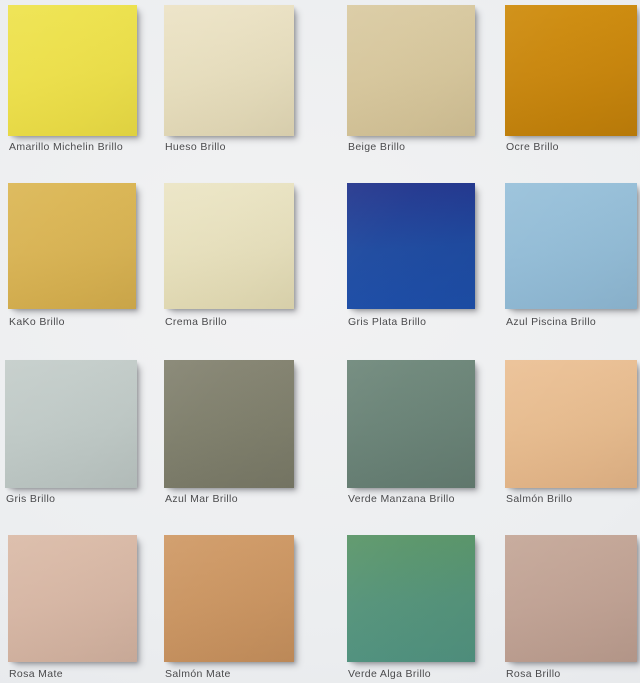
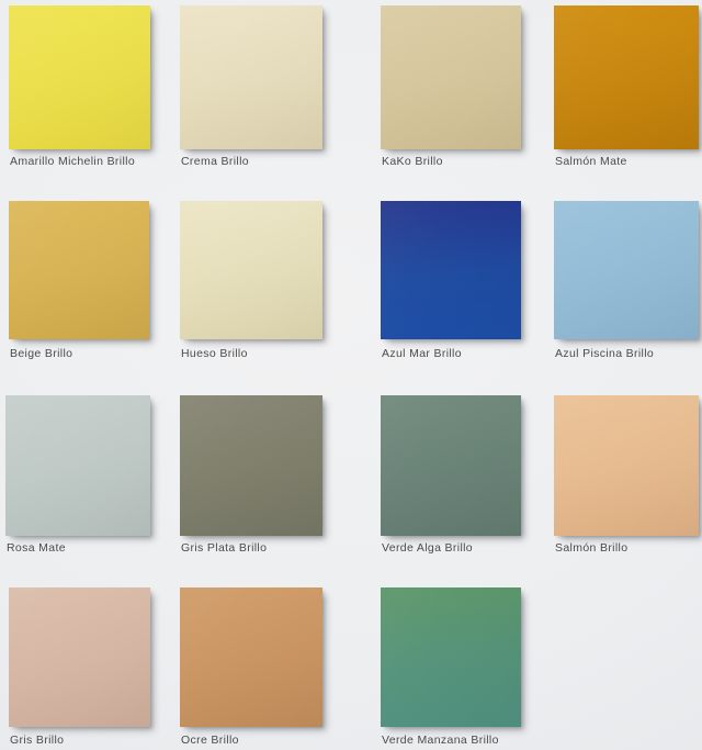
  Amarillo Michelin Brillo
- Hueso Brillo
+ Crema Brillo
- Beige Brillo
+ KaKo Brillo
- Ocre Brillo
+ Salmón Mate
- KaKo Brillo
+ Beige Brillo
- Crema Brillo
+ Hueso Brillo
- Gris Plata Brillo
+ Azul Mar Brillo
  Azul Piscina Brillo
- Gris Brillo
+ Rosa Mate
- Azul Mar Brillo
+ Gris Plata Brillo
- Verde Manzana Brillo
+ Verde Alga Brillo
  Salmón Brillo
- Rosa Mate
+ Gris Brillo
- Salmón Mate
+ Ocre Brillo
- Verde Alga Brillo
+ Verde Manzana Brillo
- Rosa Brillo
